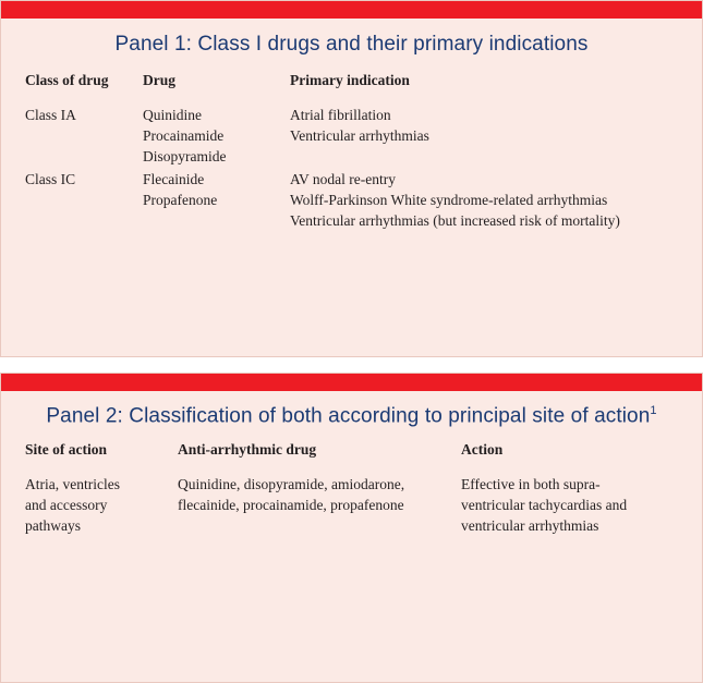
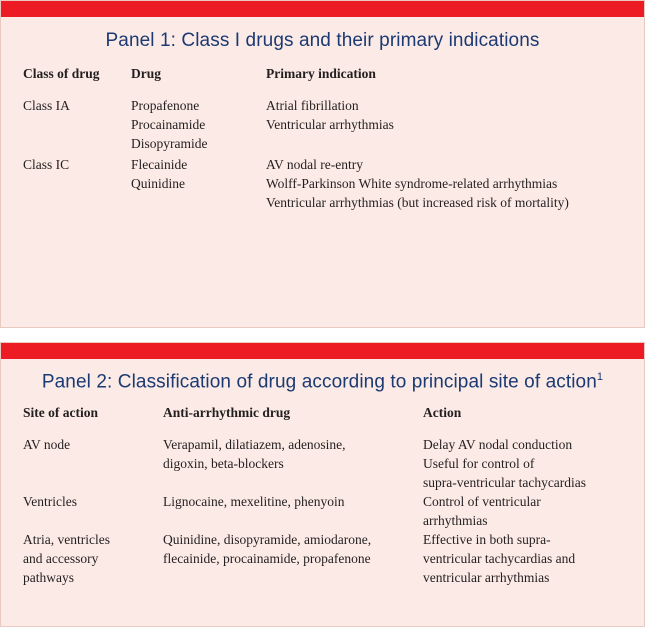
  Panel 1: Class I drugs and their primary indications
  Class of drug	Drug	Primary indication
- Class IA	Quinidine Procainamide Disopyramide	Atrial fibrillation Ventricular arrhythmias
+ Class IA	Propafenone Procainamide Disopyramide	Atrial fibrillation Ventricular arrhythmias
- Class IC	Flecainide Propafenone	AV nodal re-entry Wolff-Parkinson White syndrome-related arrhythmias Ventricular arrhythmias (but increased risk of mortality)
+ Class IC	Flecainide Quinidine	AV nodal re-entry Wolff-Parkinson White syndrome-related arrhythmias Ventricular arrhythmias (but increased risk of mortality)
- Panel 2: Classification of both according to principal site of action1
+ Panel 2: Classification of drug according to principal site of action1
  Site of action	Anti-arrhythmic drug	Action
+ AV node	Verapamil, dilatiazem, adenosine, digoxin, beta-blockers	Delay AV nodal conduction Useful for control of supra-ventricular tachycardias
+ Ventricles	Lignocaine, mexelitine, phenyoin	Control of ventricular arrhythmias
  Atria, ventricles and accessory pathways	Quinidine, disopyramide, amiodarone, flecainide, procainamide, propafenone	Effective in both supra- ventricular tachycardias and ventricular arrhythmias
